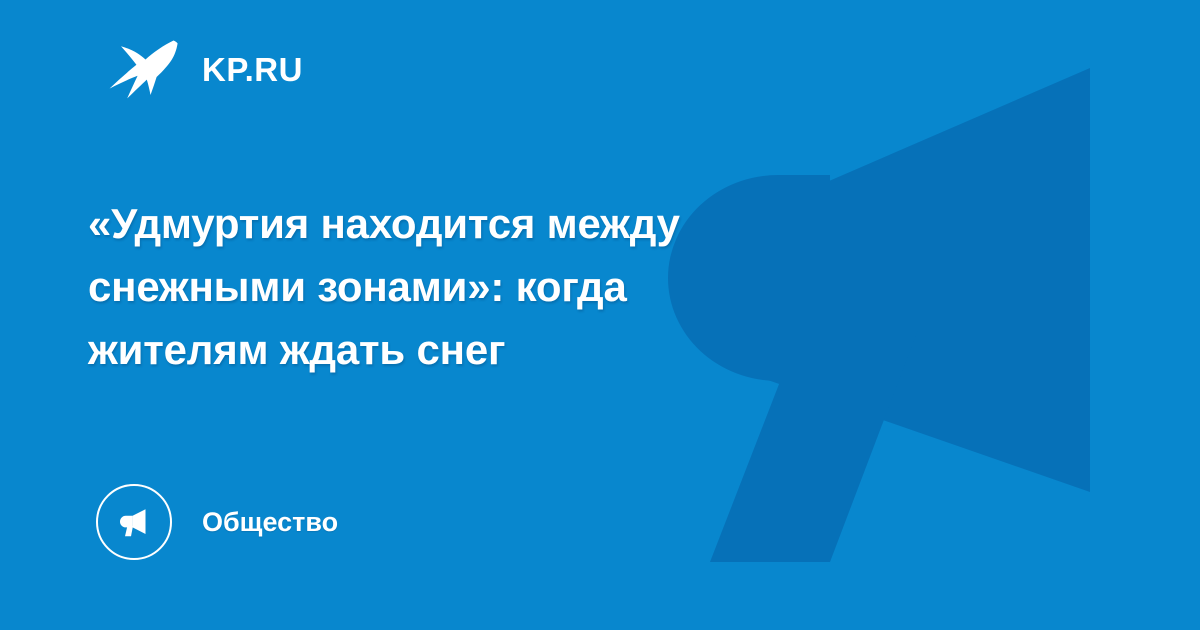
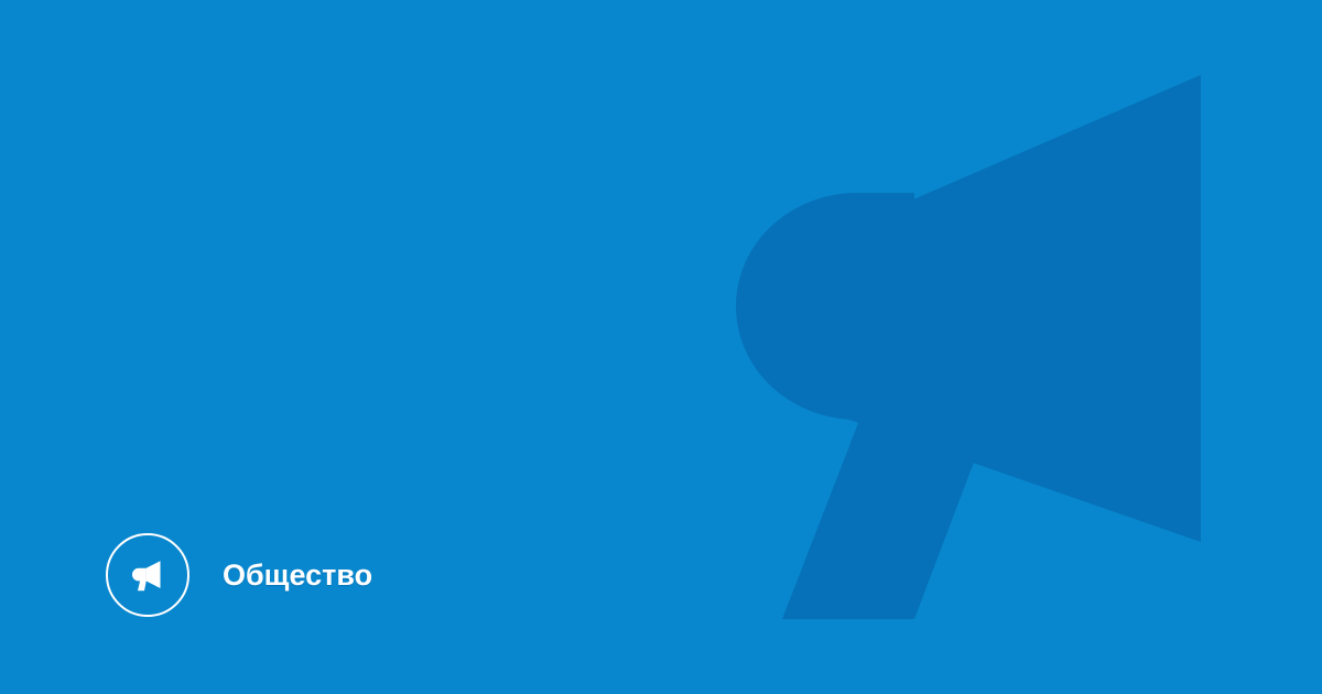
- KP.RU
- «Удмуртия находится между
- снежными зонами»: когда
- жителям ждать снег
  Общество
